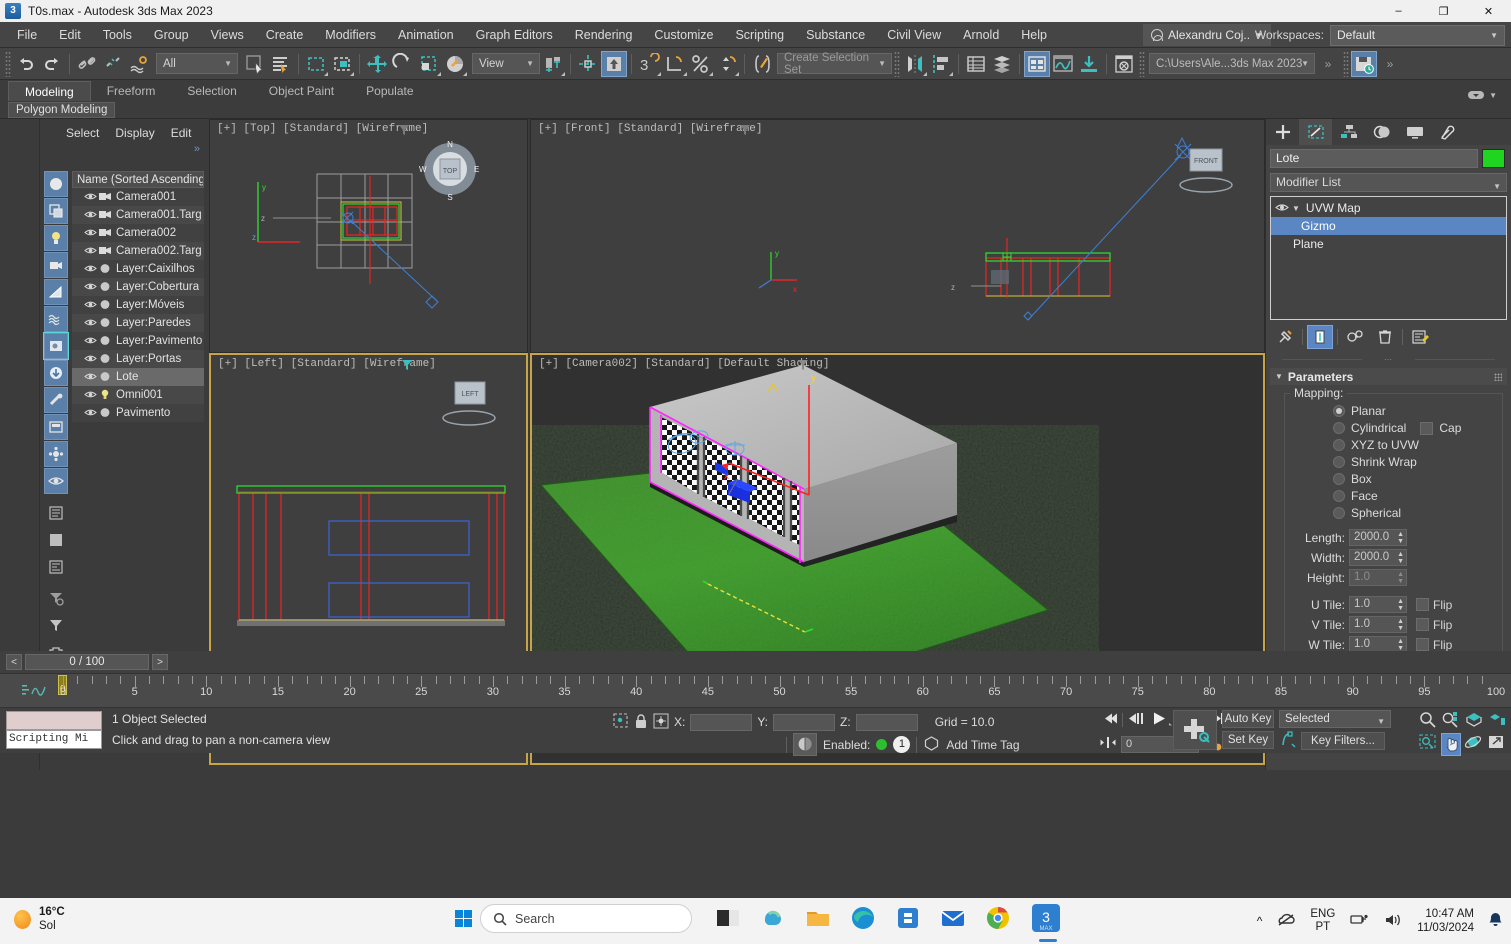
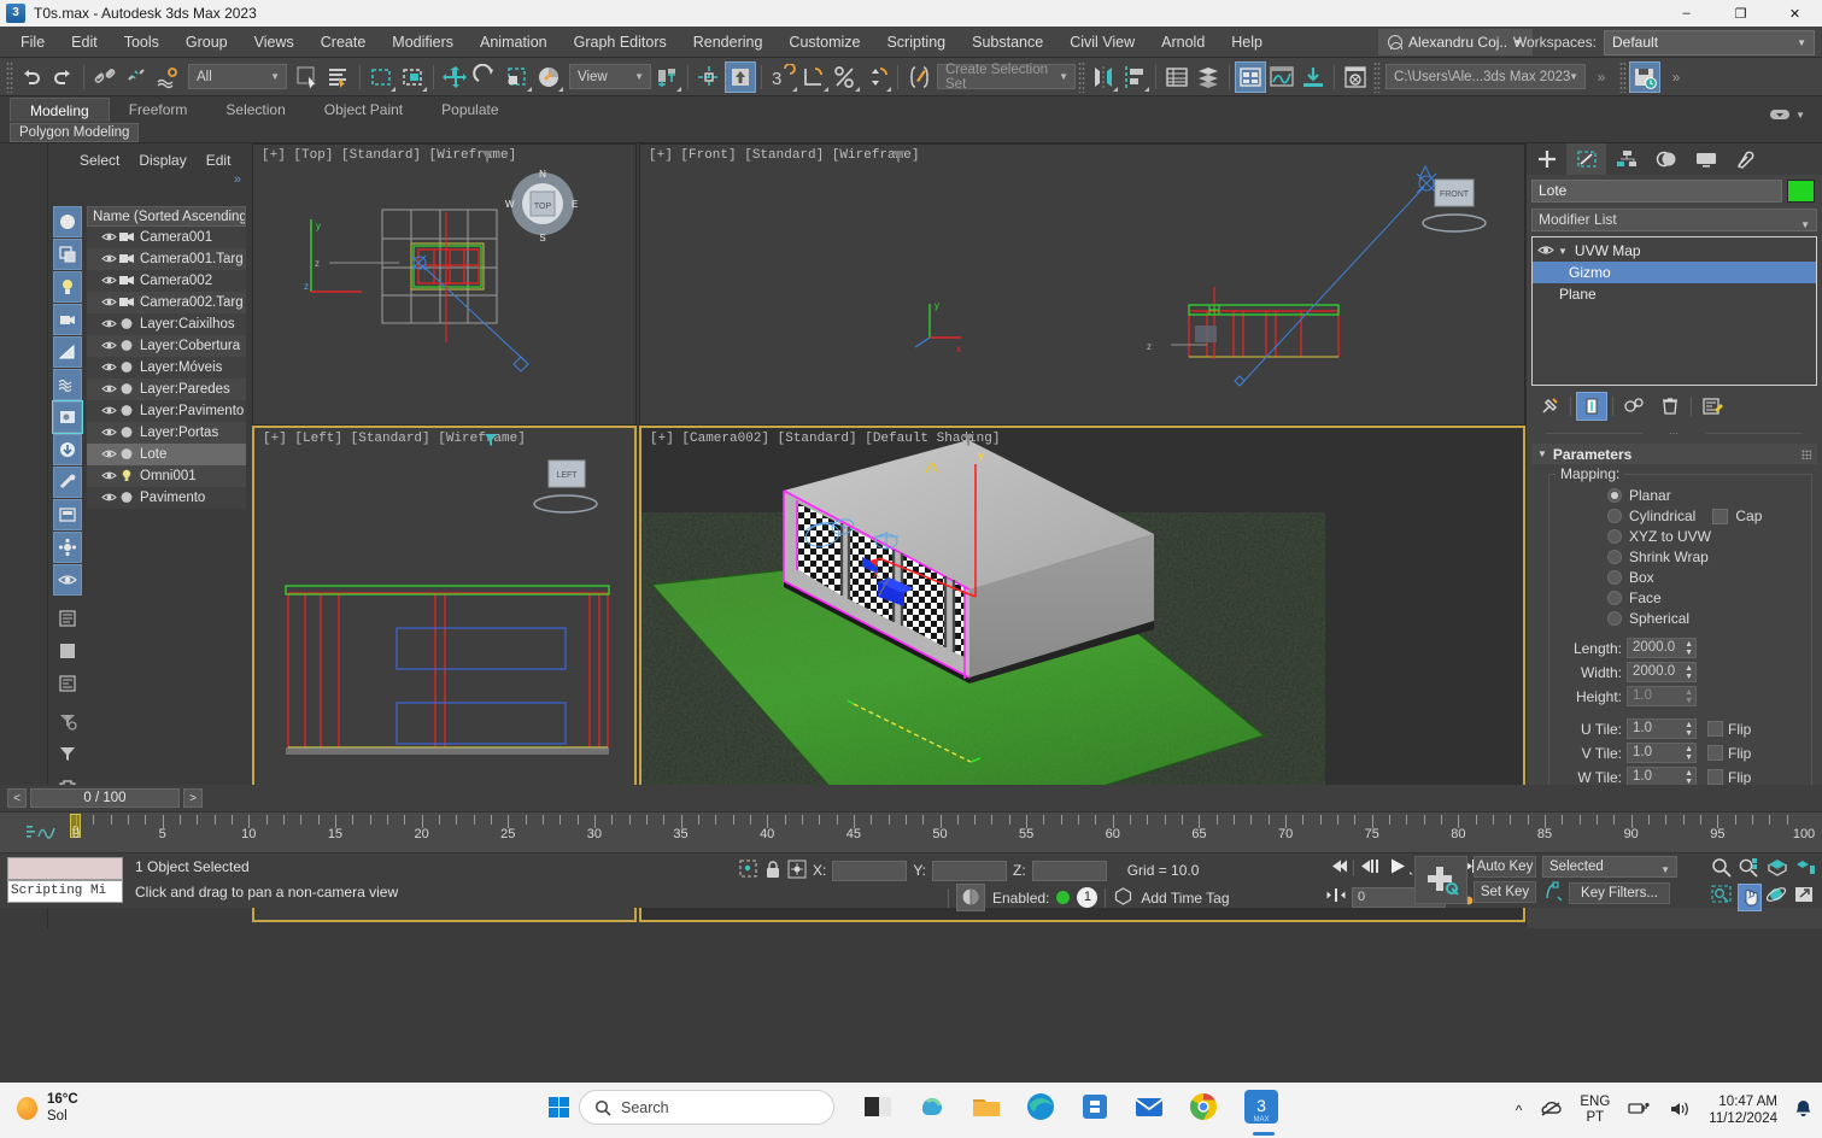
  T0s.max - Autodesk 3ds Max 2023
  –
  ❐
  ✕
  File
  Edit
  Tools
  Group
  Views
  Create
  Modifiers
  Animation
  Graph Editors
  Rendering
  Customize
  Scripting
  Substance
  Civil View
  Arnold
  Help
  Alexandru Coj..
  ▼
  Workspaces:
  Default
  ▼
  All
  ▼
  View
  ▼
  3
  Create Selection Set
  ▼
  C:\Users\Ale...3ds Max 2023
  ▼
  »
  »
  Modeling
  Freeform
  Selection
  Object Paint
  Populate
  ▼
  Polygon Modeling
  Select
  Display
  Edit
  »
  Name (Sorted Ascending
  Camera001
  Camera001.Targ
  Camera002
  Camera002.Targ
  Layer:Caixilhos
  Layer:Cobertura
  Layer:Móveis
  Layer:Paredes
  Layer:Pavimento
  Layer:Portas
  Lote
  Omni001
  Pavimento
  [+] [Top] [Standard] [Wirefrme]
  y
  z
  z
  N
  S
  W
  E
  [+] [Front] [Standard] [Wirefrae]
  z
  y
  x
  [+] [Left] [Standard] [Wirefame]
  [+] [Camera002] [Standard] [Default Shading]
  y
  x
  Lote
  Modifier List
  ▼
  ▼
  UVW Map
  Gizmo
  Plane
  ⋯
  ▼
  Parameters
  Mapping:
  Planar
  Cylindrical
  Cap
  XYZ to UVW
  Shrink Wrap
  Box
  Face
  Spherical
  Length:
  2000.0
  Width:
  2000.0
  Height:
  1.0
  U Tile:
  1.0
  Flip
  V Tile:
  1.0
  Flip
  W Tile:
  1.0
  Flip
  <
  0 / 100
  >
  0
  5
  10
  15
  20
  25
  30
  35
  40
  45
  50
  55
  60
  65
  70
  75
  80
  85
  90
  95
  100
  Scripting Mi
  1 Object Selected
  Click and drag to pan a non-camera view
  X:
  Y:
  Z:
  Grid = 10.0
  Enabled:
  1
  Add Time Tag
  0
  Auto Key
  Set Key
  Selected
  ▼
  Key Filters...
  16°C
  Sol
  Search
  3
  ^
  ENG
  PT
  10:47 AM
- 11/03/2024
+ 11/12/2024
